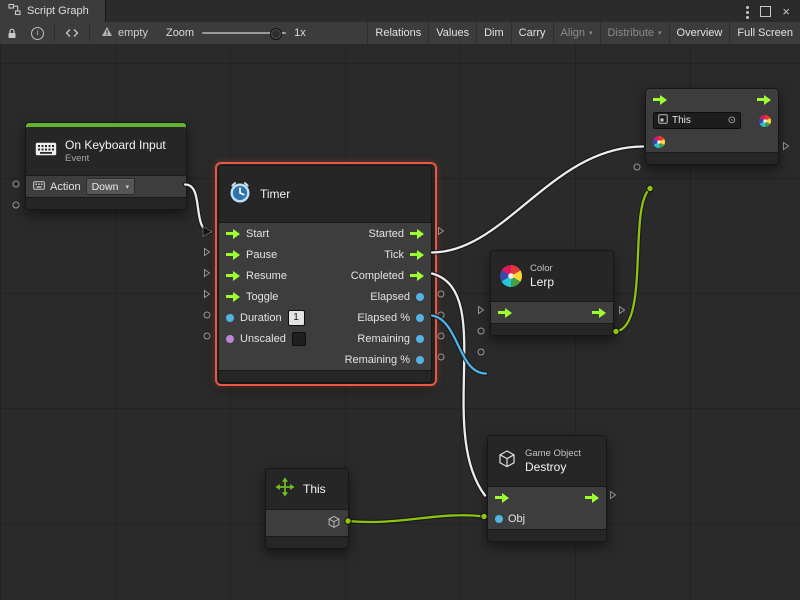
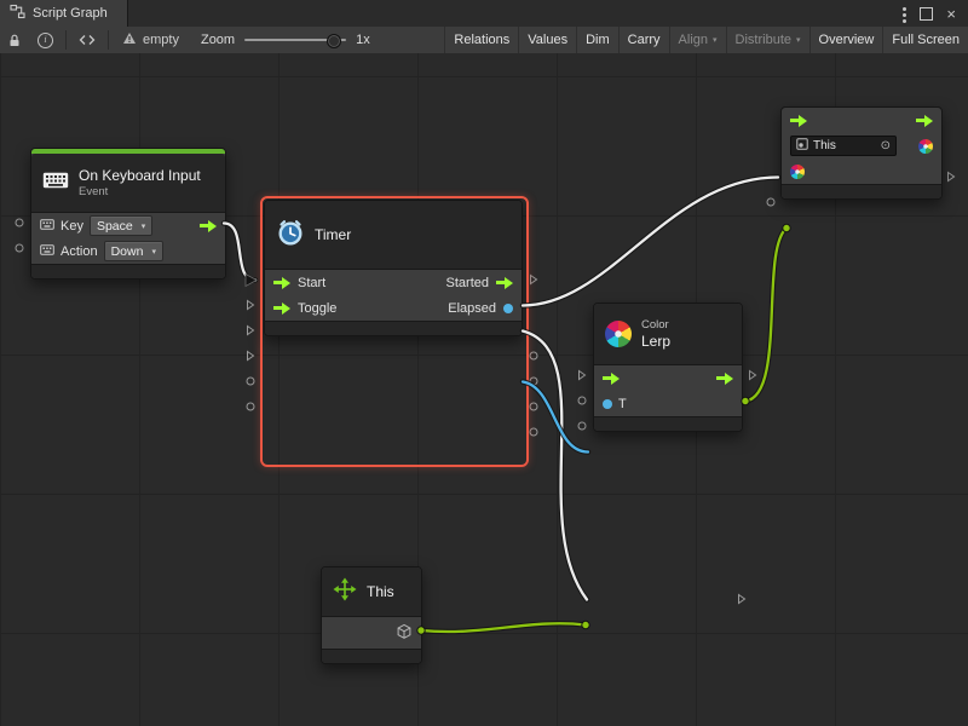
  Script Graph
  ×
  i
  empty
  Zoom
  1x
  Relations
  Values
  Dim
  Carry
  Align
  Distribute
  Overview
  Full Screen
  On Keyboard Input
  Event
+ Key
+ Space
  Action
  Down
  Timer
  Start
  Started
- Pause
- Tick
- Resume
- Completed
  Toggle
  Elapsed
- Duration
- 1
- Elapsed %
- Unscaled
- Remaining
- Remaining %
  Color
  Lerp
+ T
  This
  ⊙
  This
- Game Object
- Destroy
- Obj
